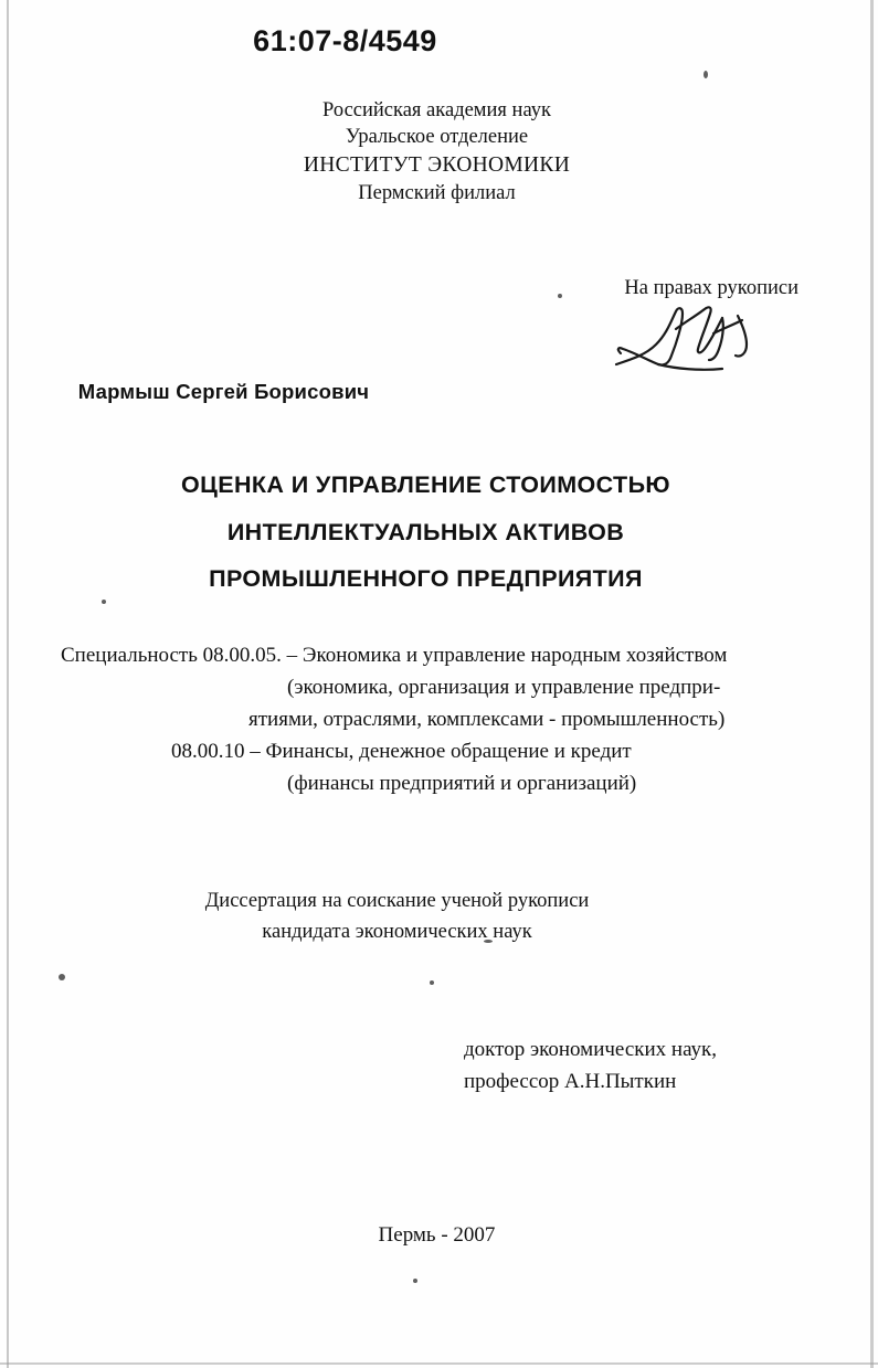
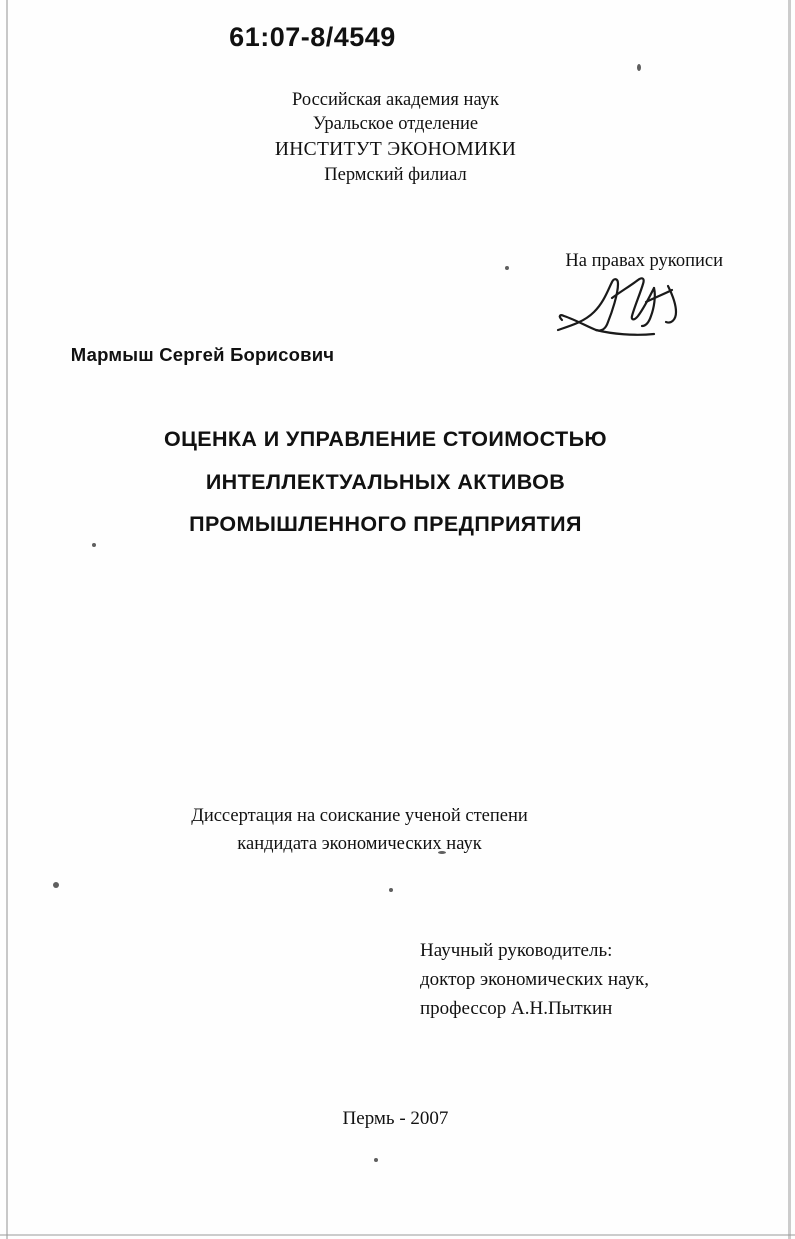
  61:07-8/4549
  Российская академия наук
  Уральское отделение
  ИНСТИТУТ ЭКОНОМИКИ
  Пермский филиал
  На правах рукописи
  Мармыш Сергей Борисович
  ОЦЕНКА И УПРАВЛЕНИЕ СТОИМОСТЬЮ
  ИНТЕЛЛЕКТУАЛЬНЫХ АКТИВОВ
  ПРОМЫШЛЕННОГО ПРЕДПРИЯТИЯ
- Специальность 08.00.05. – Экономика и управление народным хозяйством
- (экономика, организация и управление предпри-
- ятиями, отраслями, комплексами - промышленность)
- 08.00.10 – Финансы, денежное обращение и кредит
- (финансы предприятий и организаций)
- Диссертация на соискание ученой рукописи
+ Диссертация на соискание ученой степени
  кандидата экономических наук
+ Научный руководитель:
  доктор экономических наук,
  профессор А.Н.Пыткин
  Пермь - 2007
